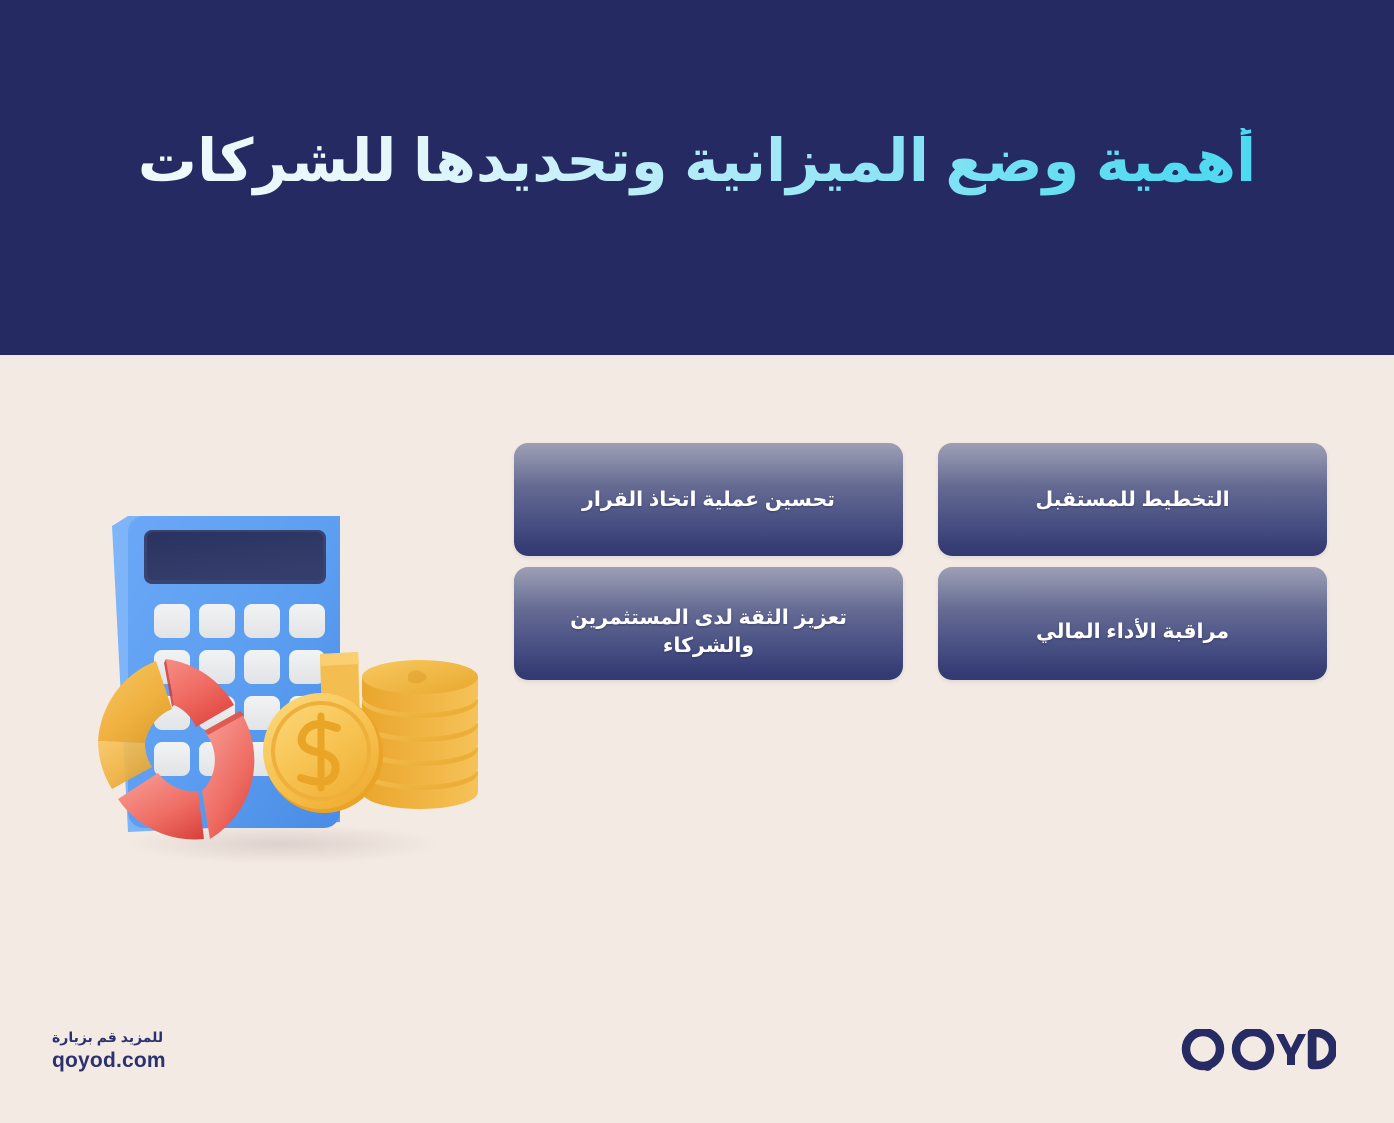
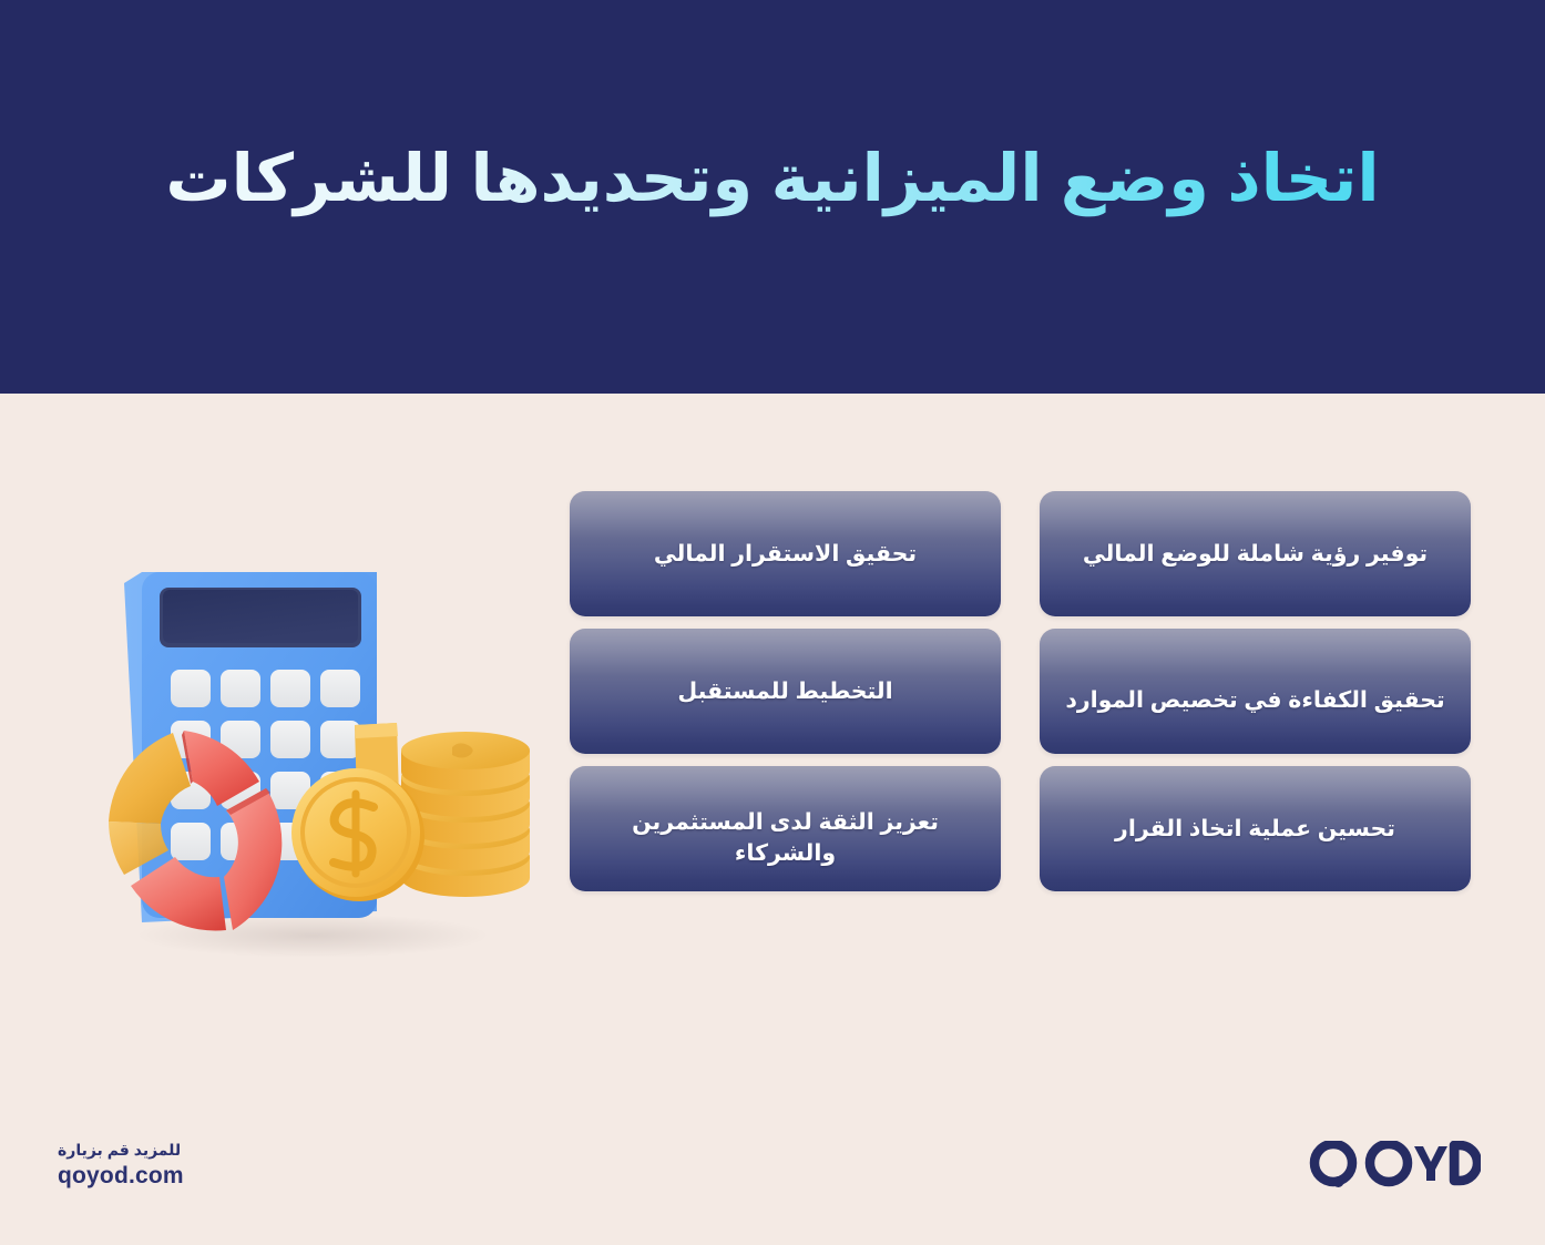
- أهمية وضع الميزانية وتحديدها للشركات
+ اتخاذ وضع الميزانية وتحديدها للشركات
+ توفير رؤية شاملة للوضع المالي
+ تحقيق الاستقرار المالي
+ تحقيق الكفاءة في تخصيص الموارد
  التخطيط للمستقبل
  تحسين عملية اتخاذ القرار
- مراقبة الأداء المالي
  تعزيز الثقة لدى المستثمرين والشركاء
  للمزيد قم بزيارة
  qoyod.com
